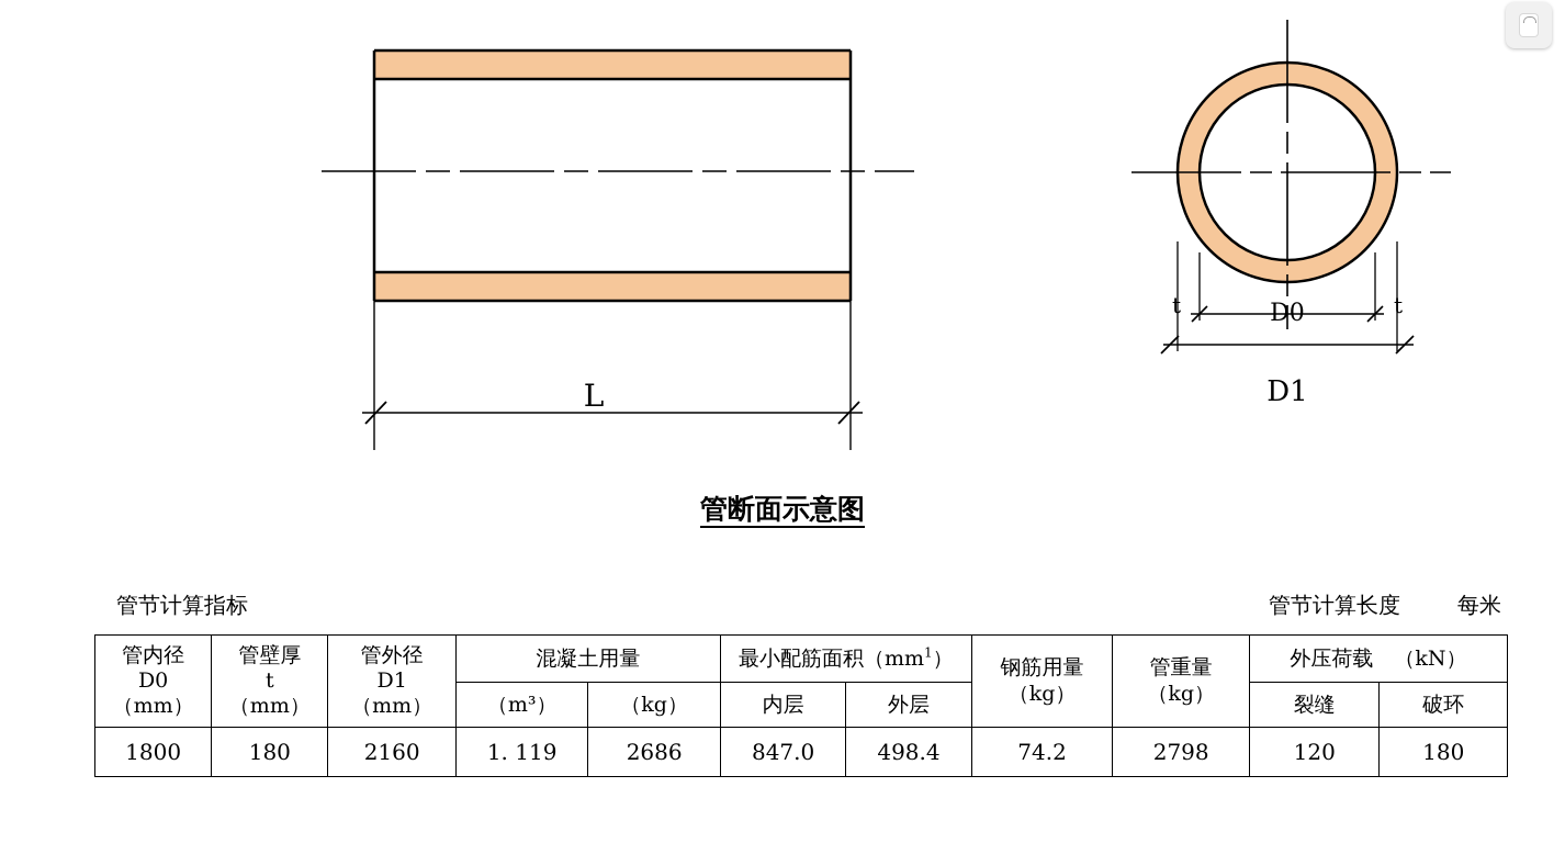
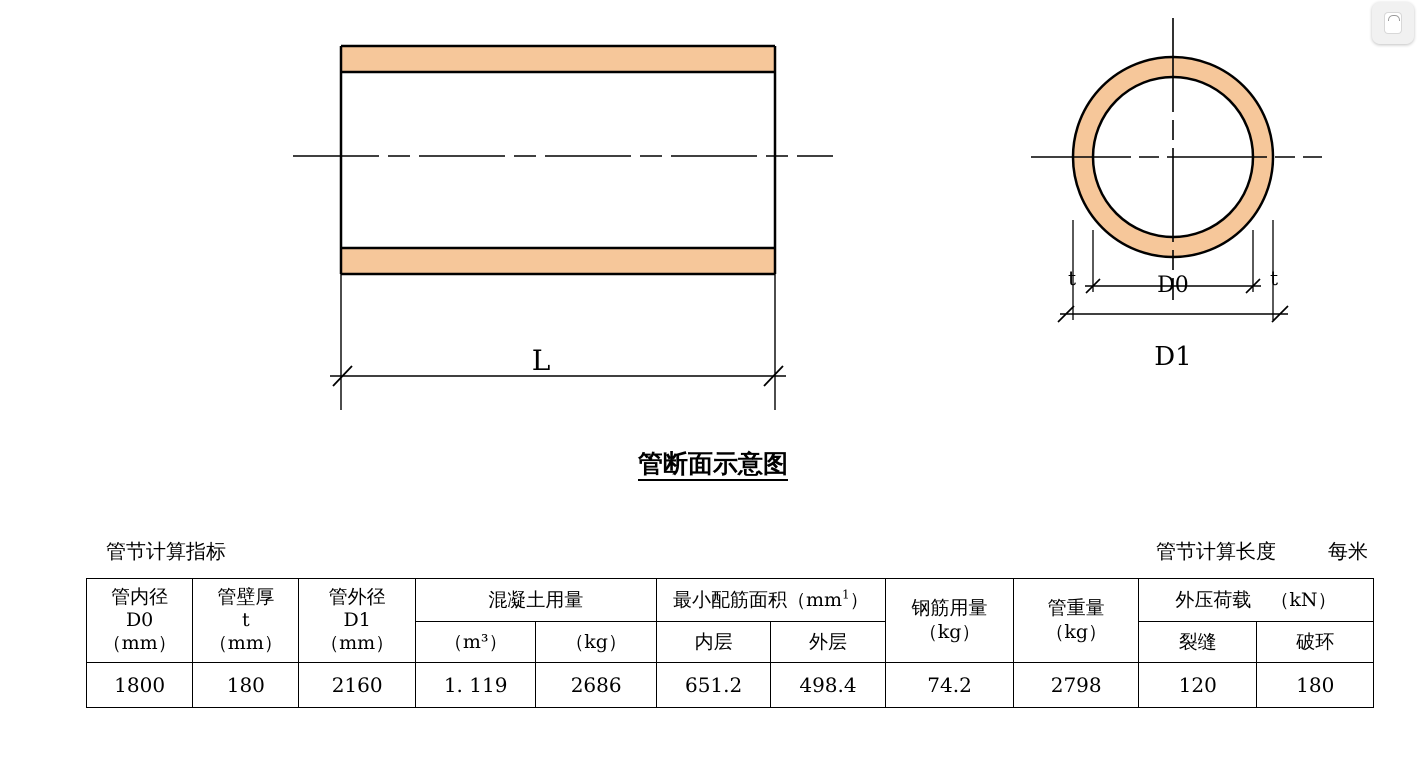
  L
  D0
  t
  t
  D1
  管断面示意图
  管节计算指标
  管节计算长度
  每米
  管内径 D0 （mm）	管壁厚 t （mm）	管外径 D1 （mm）	混凝土用量	最小配筋面积（mm1）	钢筋用量 （kg）	管重量 （kg）	外压荷载 （kN）
  （m³）	（kg）	内层	外层	裂缝	破环
- 1800	180	2160	1. 119	2686	847.0	498.4	74.2	2798	120	180
+ 1800	180	2160	1. 119	2686	651.2	498.4	74.2	2798	120	180
